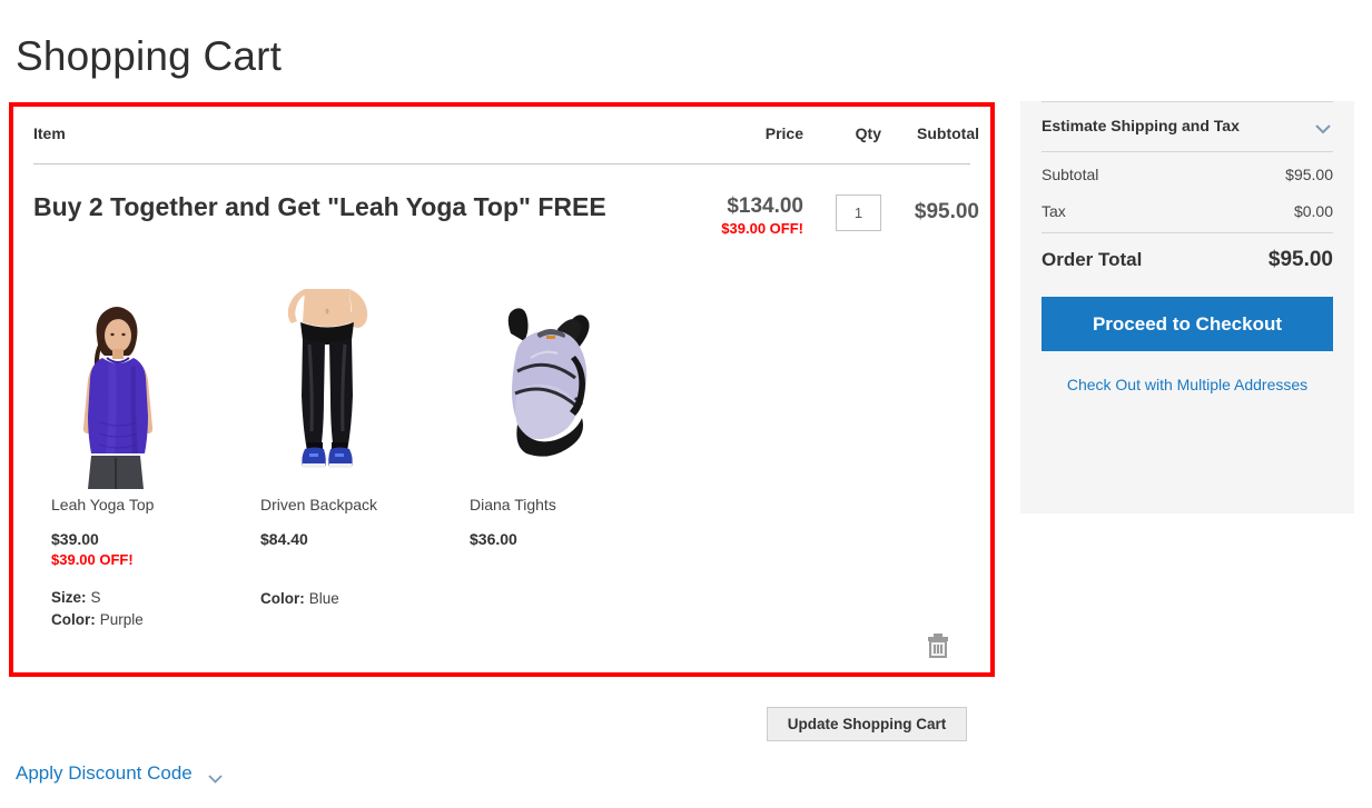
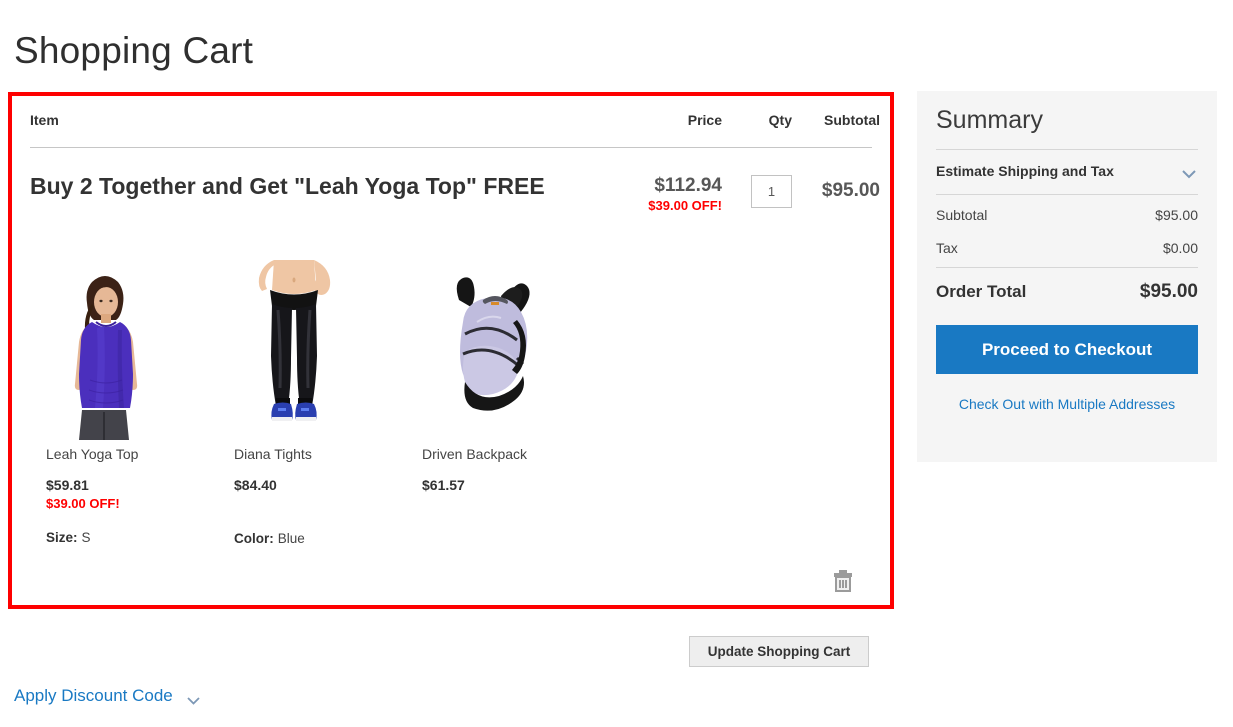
  Shopping Cart
  Item
  Price
  Qty
  Subtotal
  Buy 2 Together and Get "Leah Yoga Top" FREE
- $134.00
+ $112.94
  $39.00 OFF!
  1
  $95.00
  Leah Yoga Top
- $39.00
+ $59.81
  $39.00 OFF!
  Size: S
- Color: Purple
- Driven Backpack
+ Diana Tights
  $84.40
  Color: Blue
- Diana Tights
+ Driven Backpack
- $36.00
+ $61.57
+ Summary
  Estimate Shipping and Tax
  Subtotal
  $95.00
  Tax
  $0.00
  Order Total
  $95.00
  Proceed to Checkout
  Check Out with Multiple Addresses
  Update Shopping Cart
  Apply Discount Code
